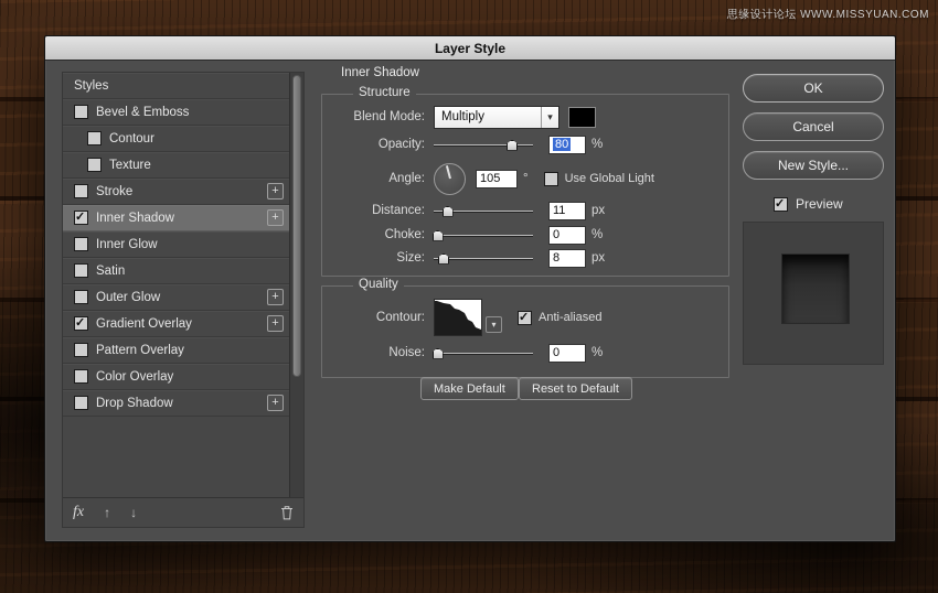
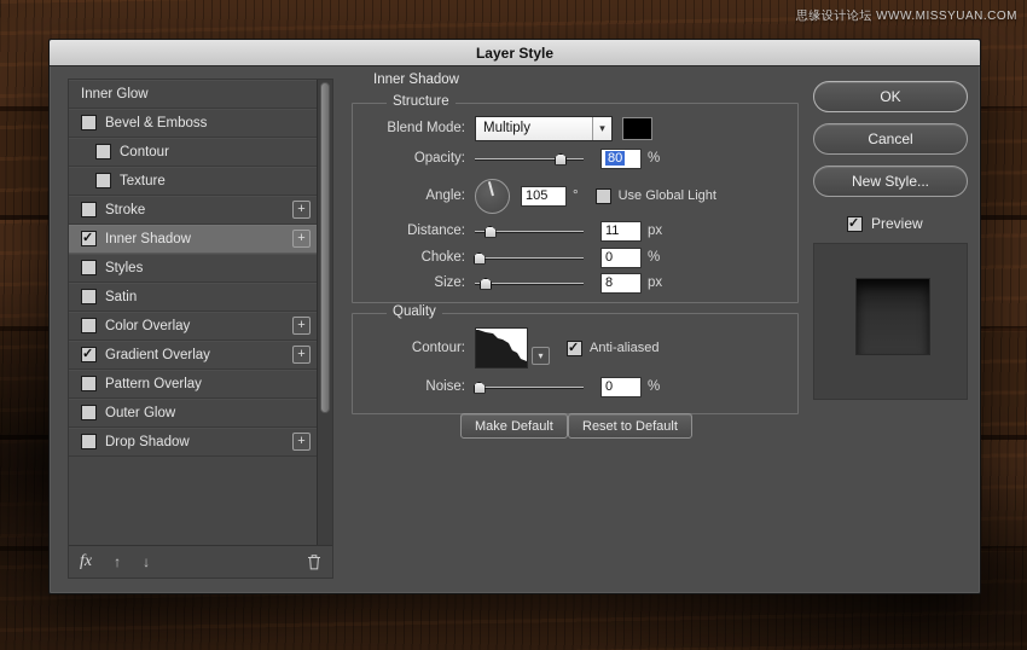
  思缘设计论坛 WWW.MISSYUAN.COM
  Layer Style
- Styles
+ Inner Glow
  Bevel & Emboss
  Contour
  Texture
  Stroke
  +
  Inner Shadow
  +
- Inner Glow
+ Styles
  Satin
- Outer Glow
+ Color Overlay
  +
  Gradient Overlay
  +
  Pattern Overlay
- Color Overlay
+ Outer Glow
  Drop Shadow
  +
  fx
  ↑
  ↓
  Inner Shadow
  Structure
  Blend Mode:
  Multiply
  ▾
  Opacity:
  80
  %
  Angle:
  105
  °
  Use Global Light
  Distance:
  11
  px
  Choke:
  0
  %
  Size:
  8
  px
  Quality
  Contour:
  ▾
  Anti-aliased
  Noise:
  0
  %
  Make Default
  Reset to Default
  OK
  Cancel
  New Style...
  Preview
